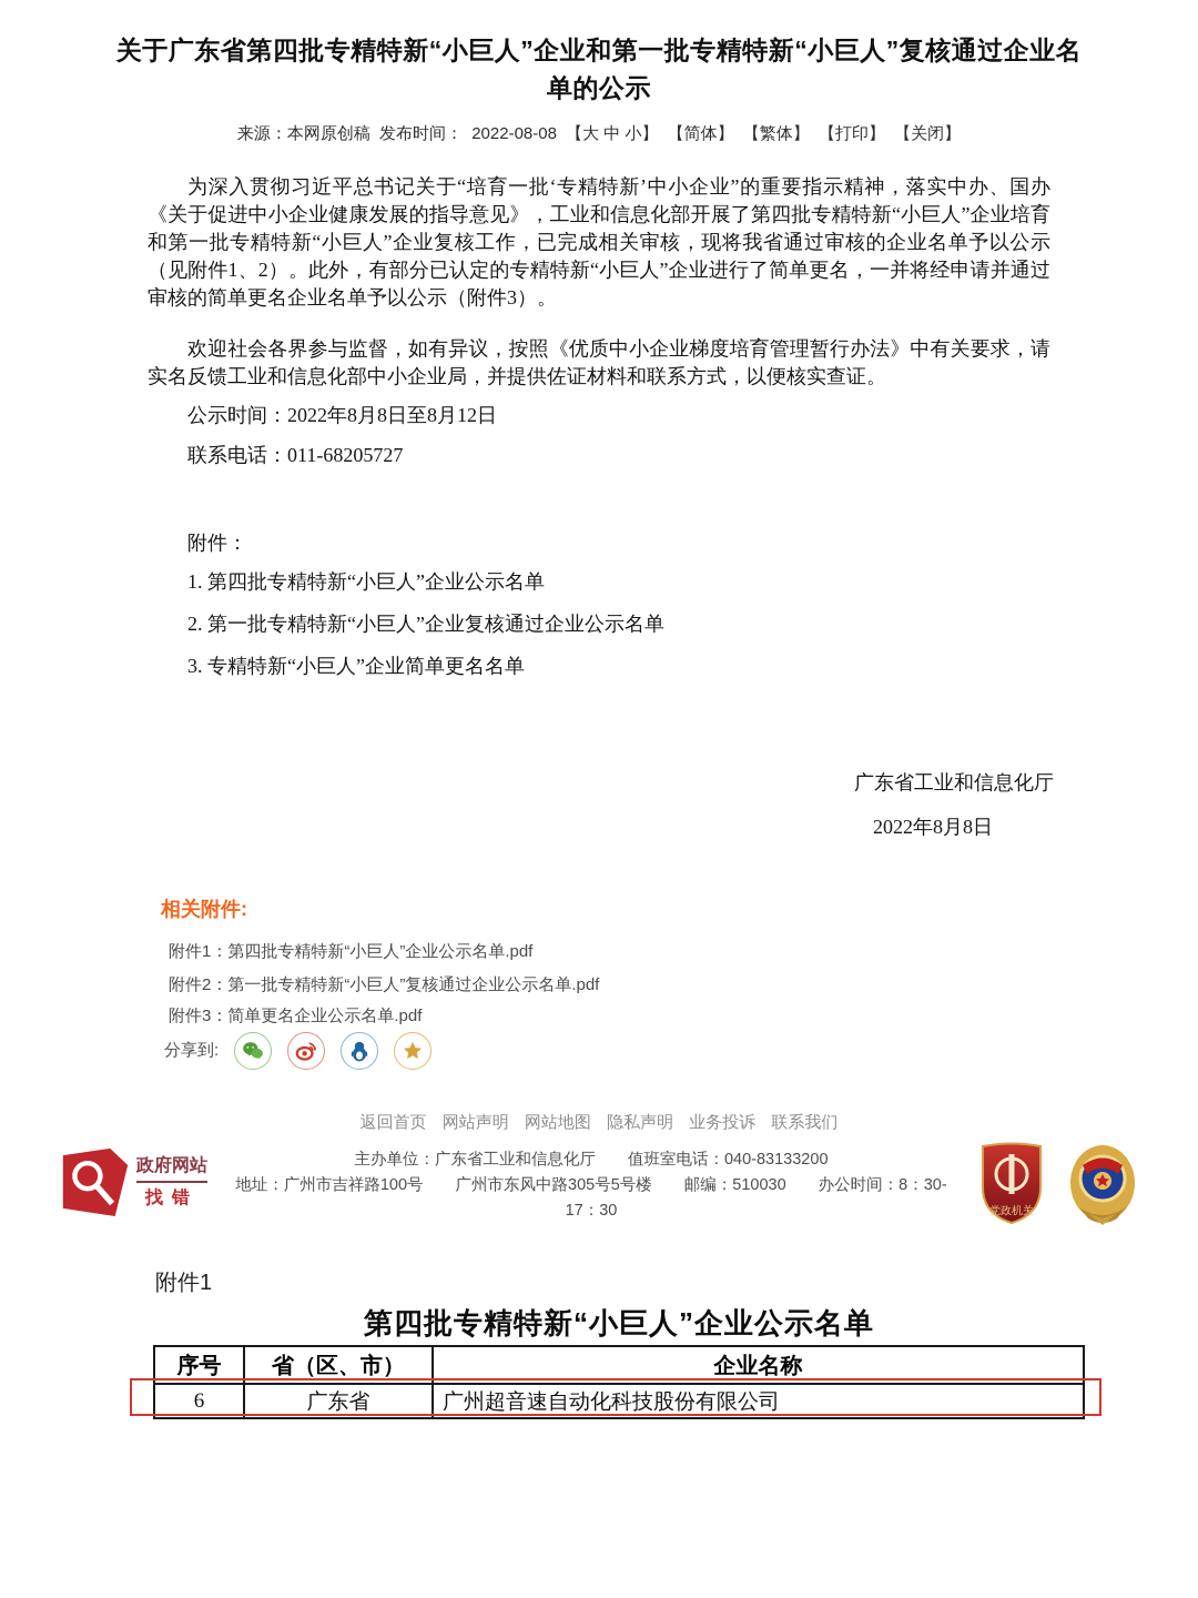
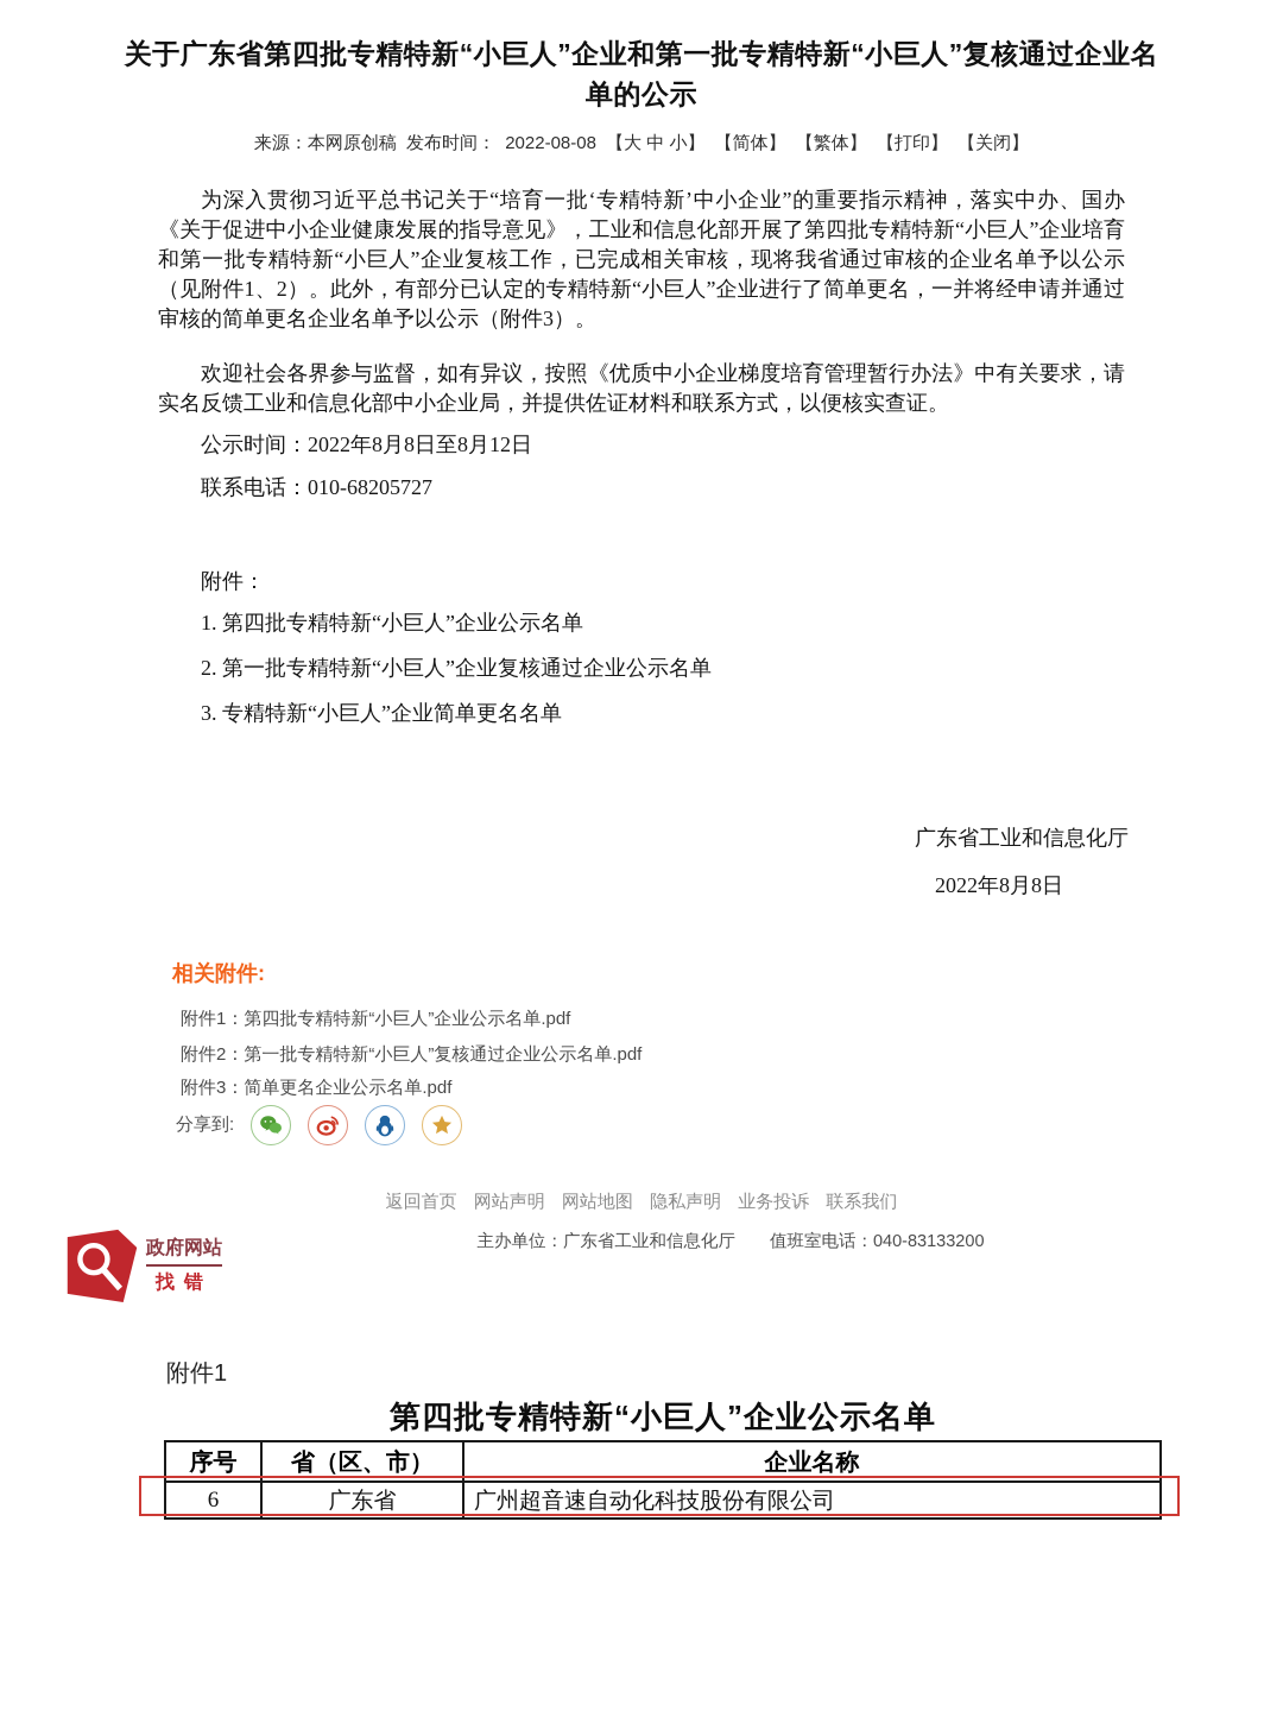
  关于广东省第四批专精特新“小巨人”企业和第一批专精特新“小巨人”复核通过企业名单的公示
  来源：本网原创稿 发布时间： 2022-08-08 【大 中 小】 【简体】 【繁体】 【打印】 【关闭】
  为深入贯彻习近平总书记关于“培育一批‘专精特新’中小企业”的重要指示精神，落实中办、国办《关于促进中小企业健康发展的指导意见》，工业和信息化部开展了第四批专精特新“小巨人”企业培育和第一批专精特新“小巨人”企业复核工作，已完成相关审核，现将我省通过审核的企业名单予以公示（见附件1、2）。此外，有部分已认定的专精特新“小巨人”企业进行了简单更名，一并将经申请并通过审核的简单更名企业名单予以公示（附件3）。
  欢迎社会各界参与监督，如有异议，按照《优质中小企业梯度培育管理暂行办法》中有关要求，请实名反馈工业和信息化部中小企业局，并提供佐证材料和联系方式，以便核实查证。
  公示时间：2022年8月8日至8月12日
- 联系电话：011-68205727
+ 联系电话：010-68205727
  附件：
  1. 第四批专精特新“小巨人”企业公示名单
  2. 第一批专精特新“小巨人”企业复核通过企业公示名单
  3. 专精特新“小巨人”企业简单更名名单
  广东省工业和信息化厅
  2022年8月8日
  相关附件:
  附件1：第四批专精特新“小巨人”企业公示名单.pdf
  附件2：第一批专精特新“小巨人”复核通过企业公示名单.pdf
  附件3：简单更名企业公示名单.pdf
  分享到:
  返回首页 网站声明 网站地图 隐私声明 业务投诉 联系我们
  政府网站
  找错
  主办单位：广东省工业和信息化厅 值班室电话：040-83133200
- 地址：广州市吉祥路100号 广州市东风中路305号5号楼 邮编：510030 办公时间：8：30-17：30
- 党政机关
  附件1
  第四批专精特新“小巨人”企业公示名单
  序号	省（区、市）	企业名称
  6	广东省	广州超音速自动化科技股份有限公司
